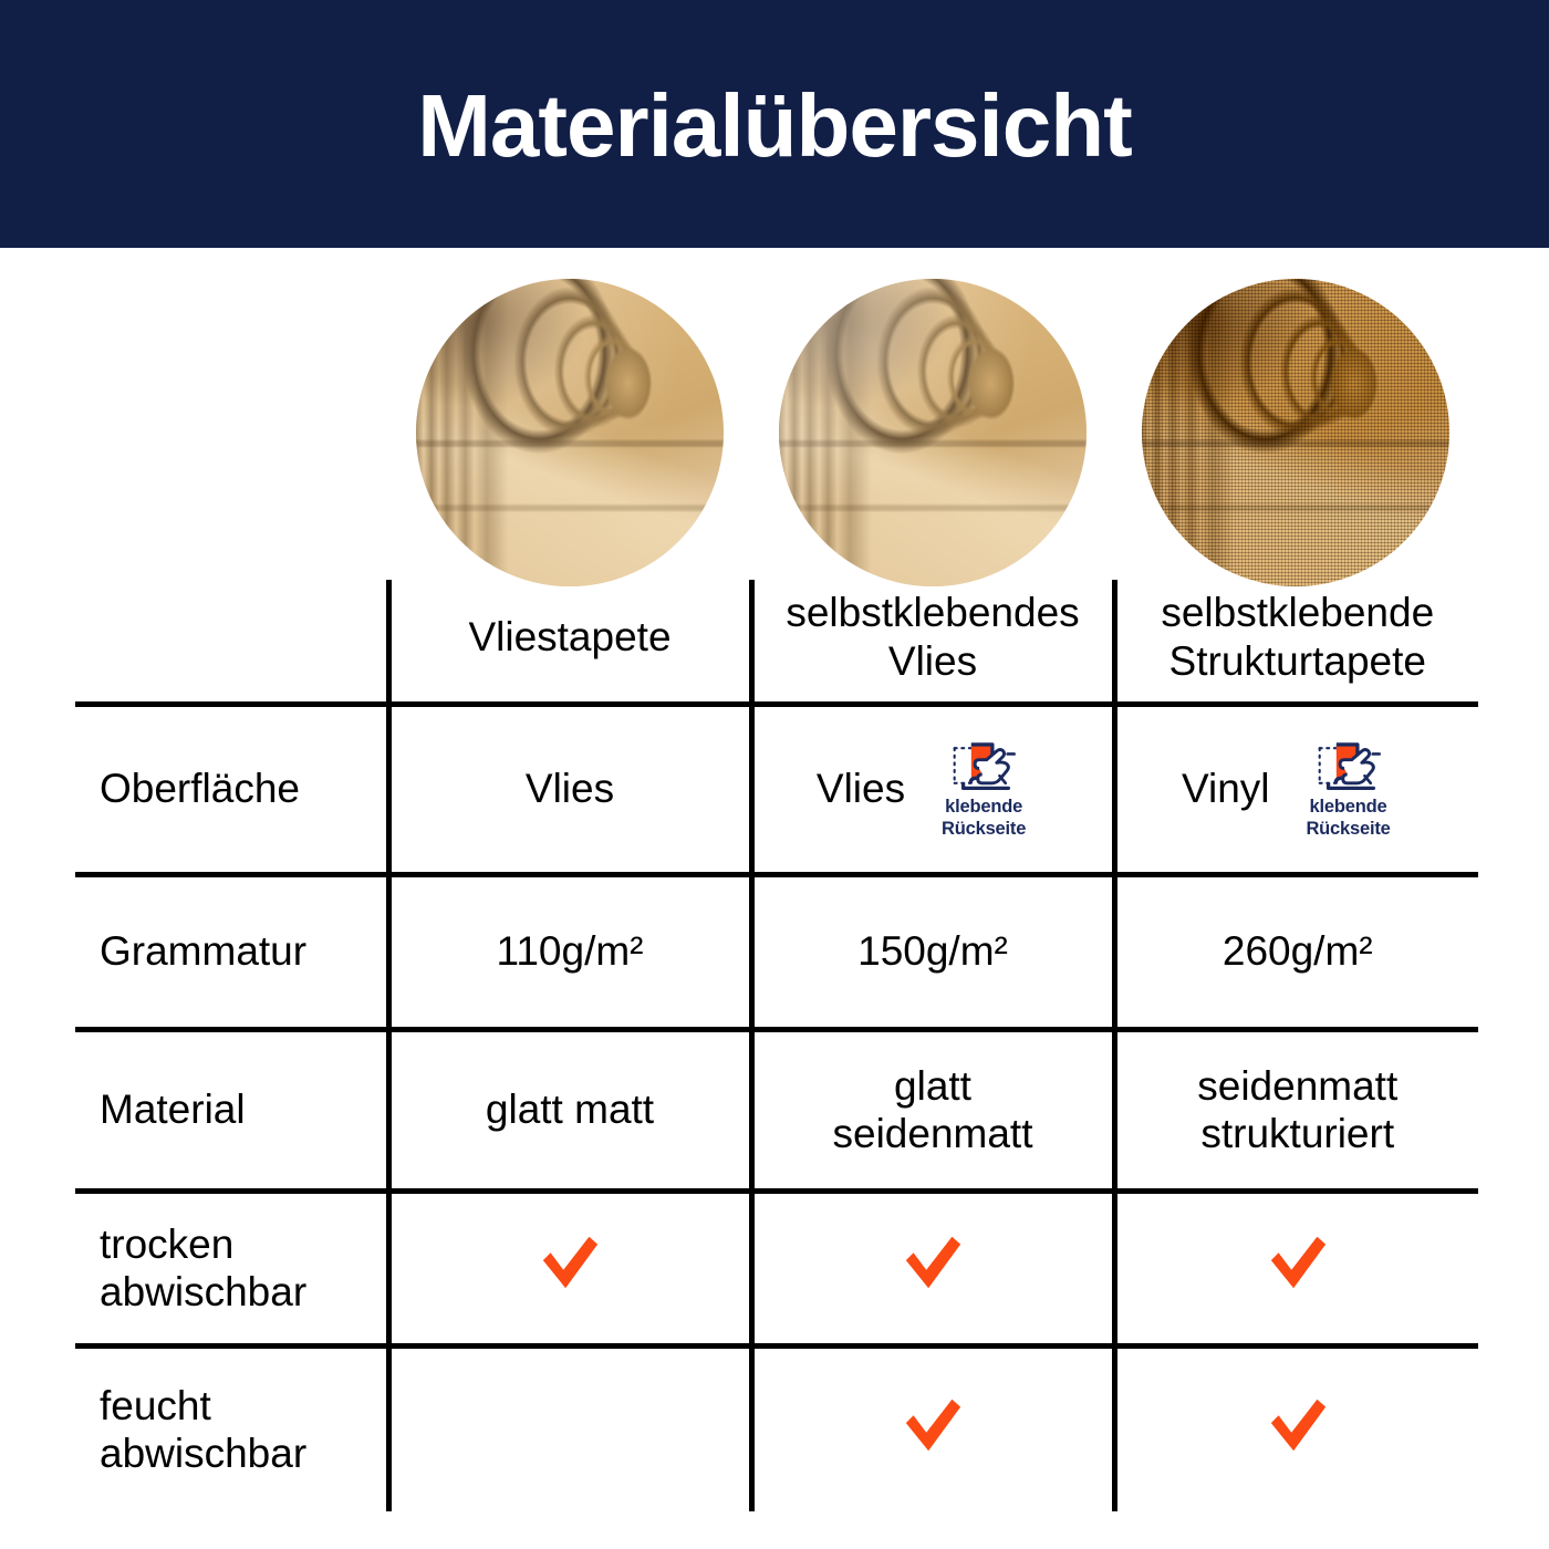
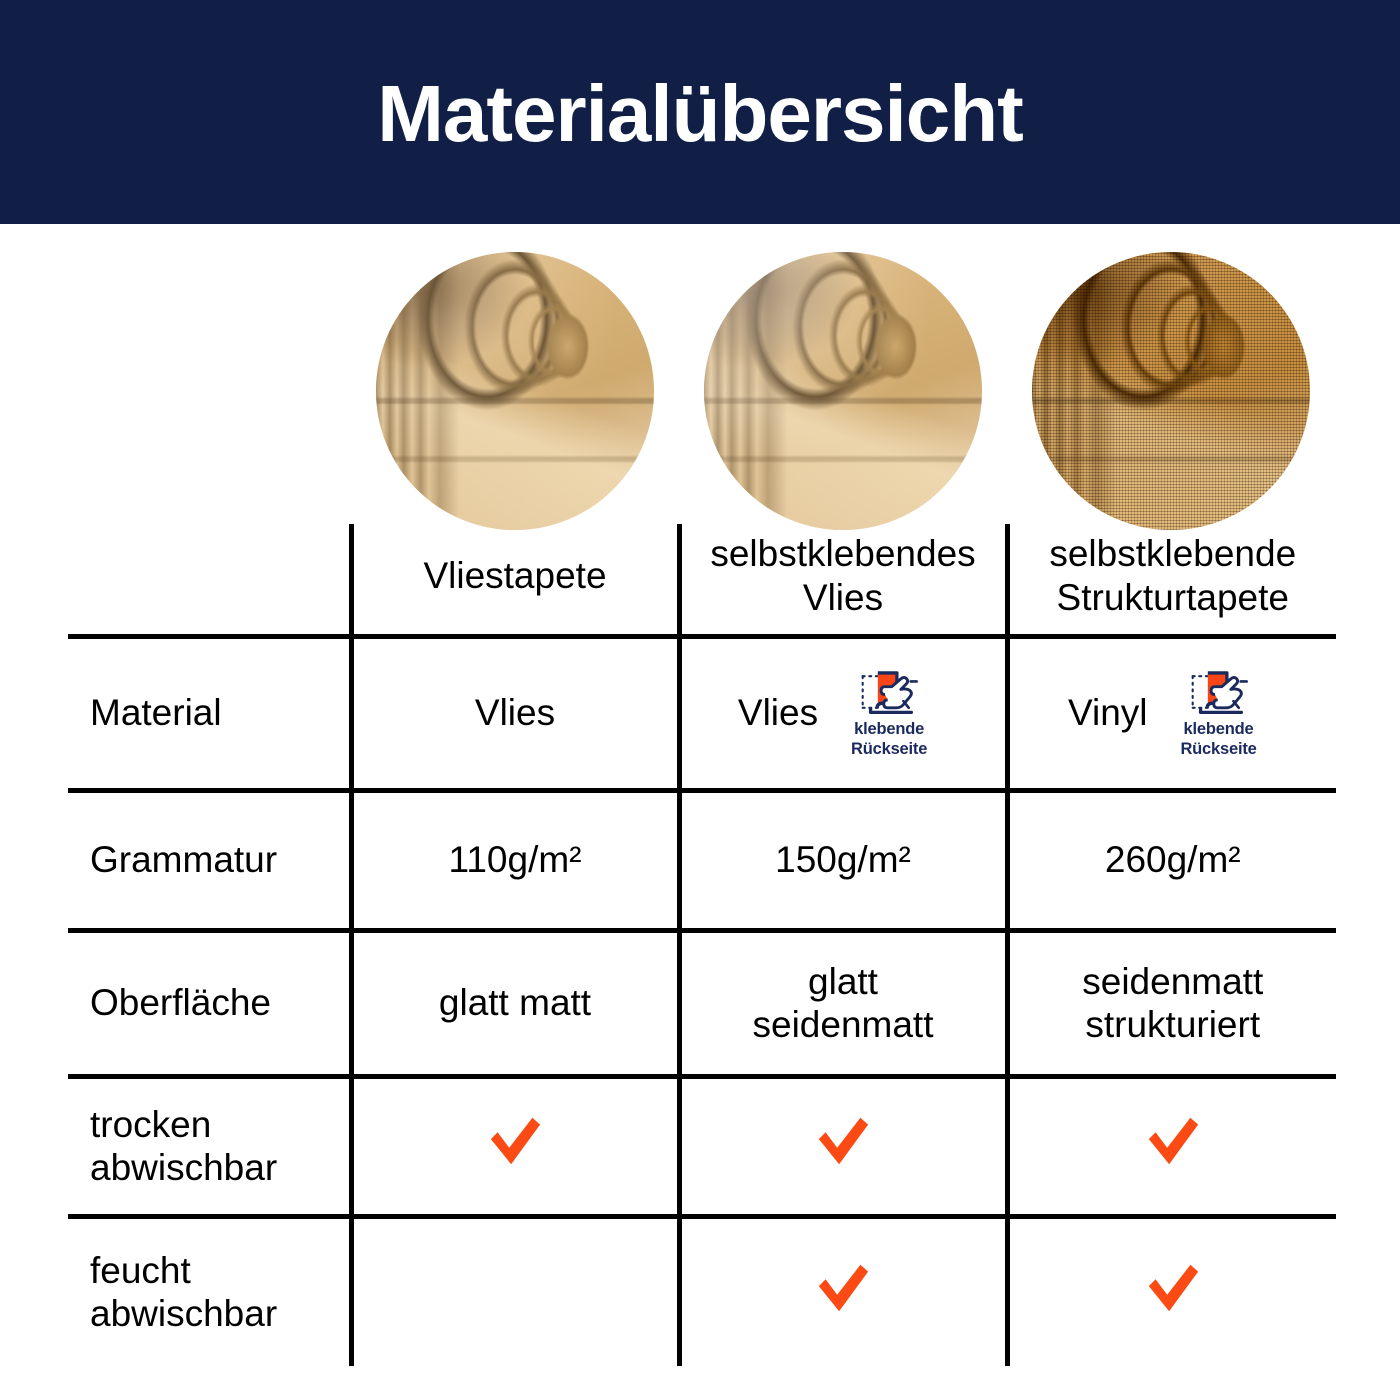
  Materialübersicht
  	Vliestapete	selbstklebendes Vlies	selbstklebende Strukturtapete
- Oberfläche	Vlies	Vlies klebende Rückseite	Vinyl klebende Rückseite
+ Material	Vlies	Vlies klebende Rückseite	Vinyl klebende Rückseite
  Grammatur	110g/m²	150g/m²	260g/m²
- Material	glatt matt	glatt seidenmatt	seidenmatt strukturiert
+ Oberfläche	glatt matt	glatt seidenmatt	seidenmatt strukturiert
  trocken abwischbar
  feucht abwischbar
